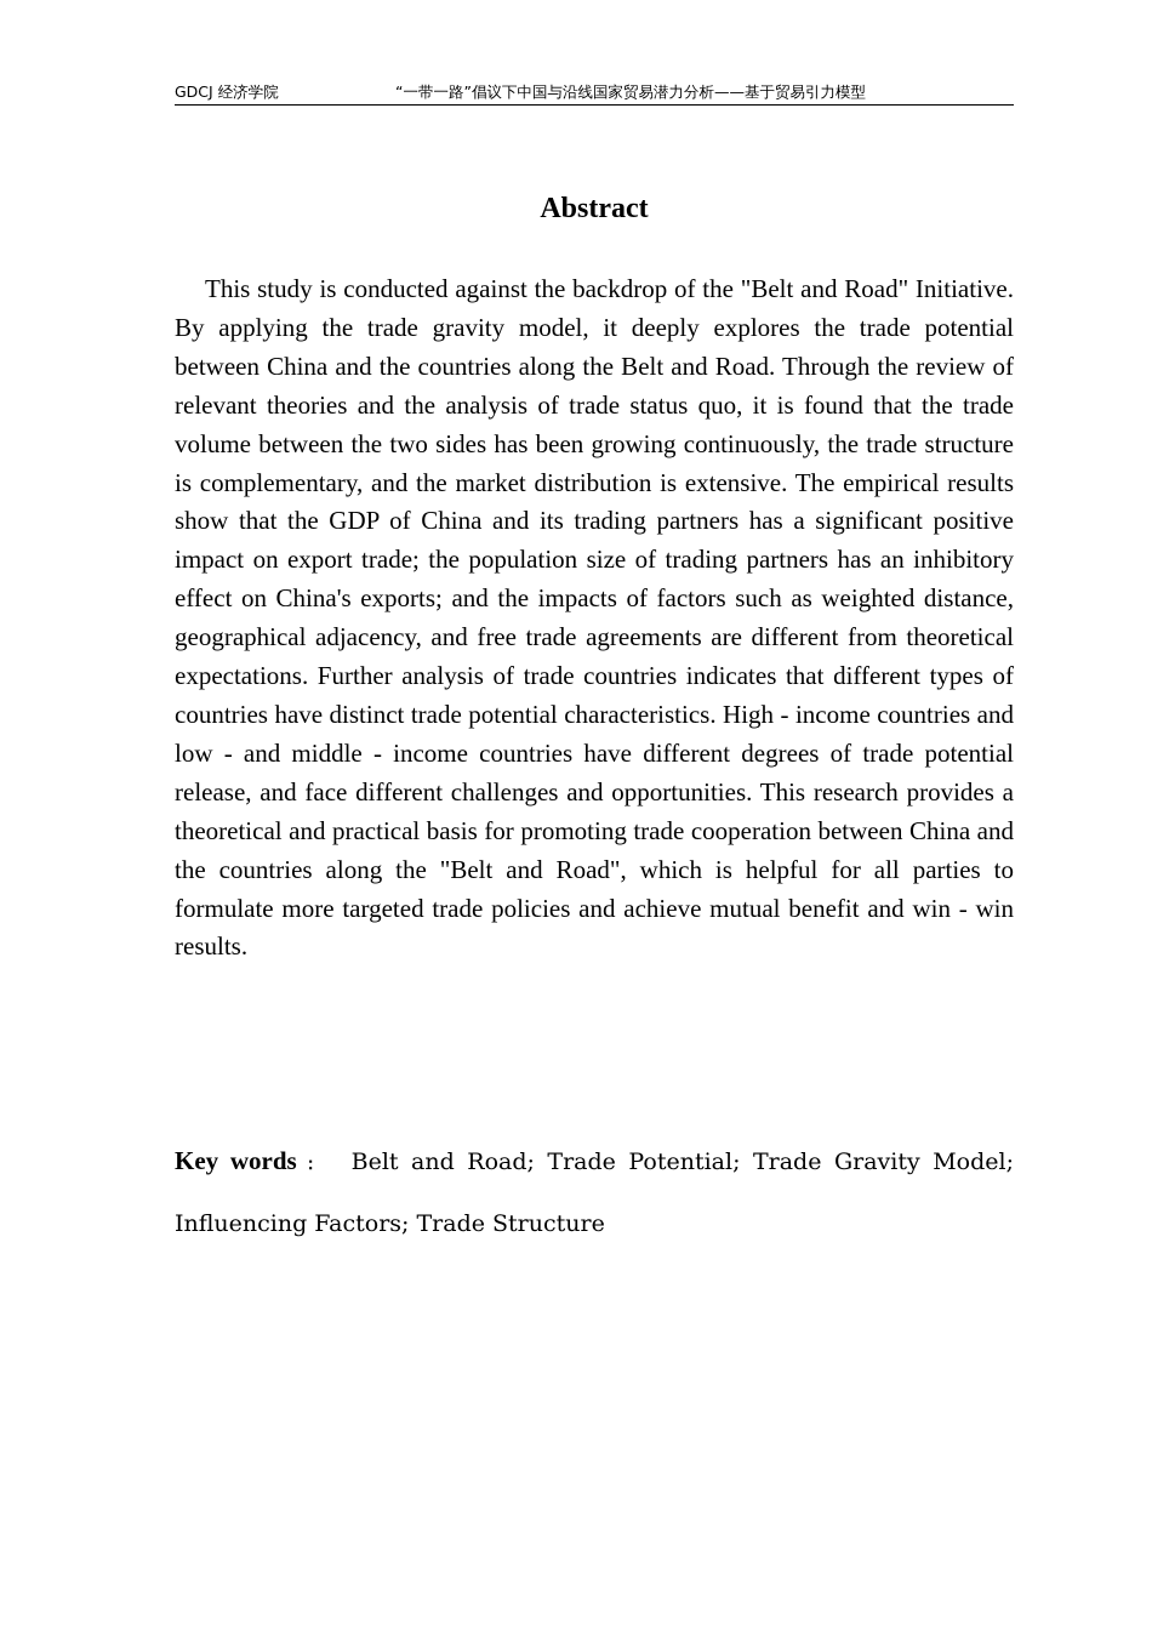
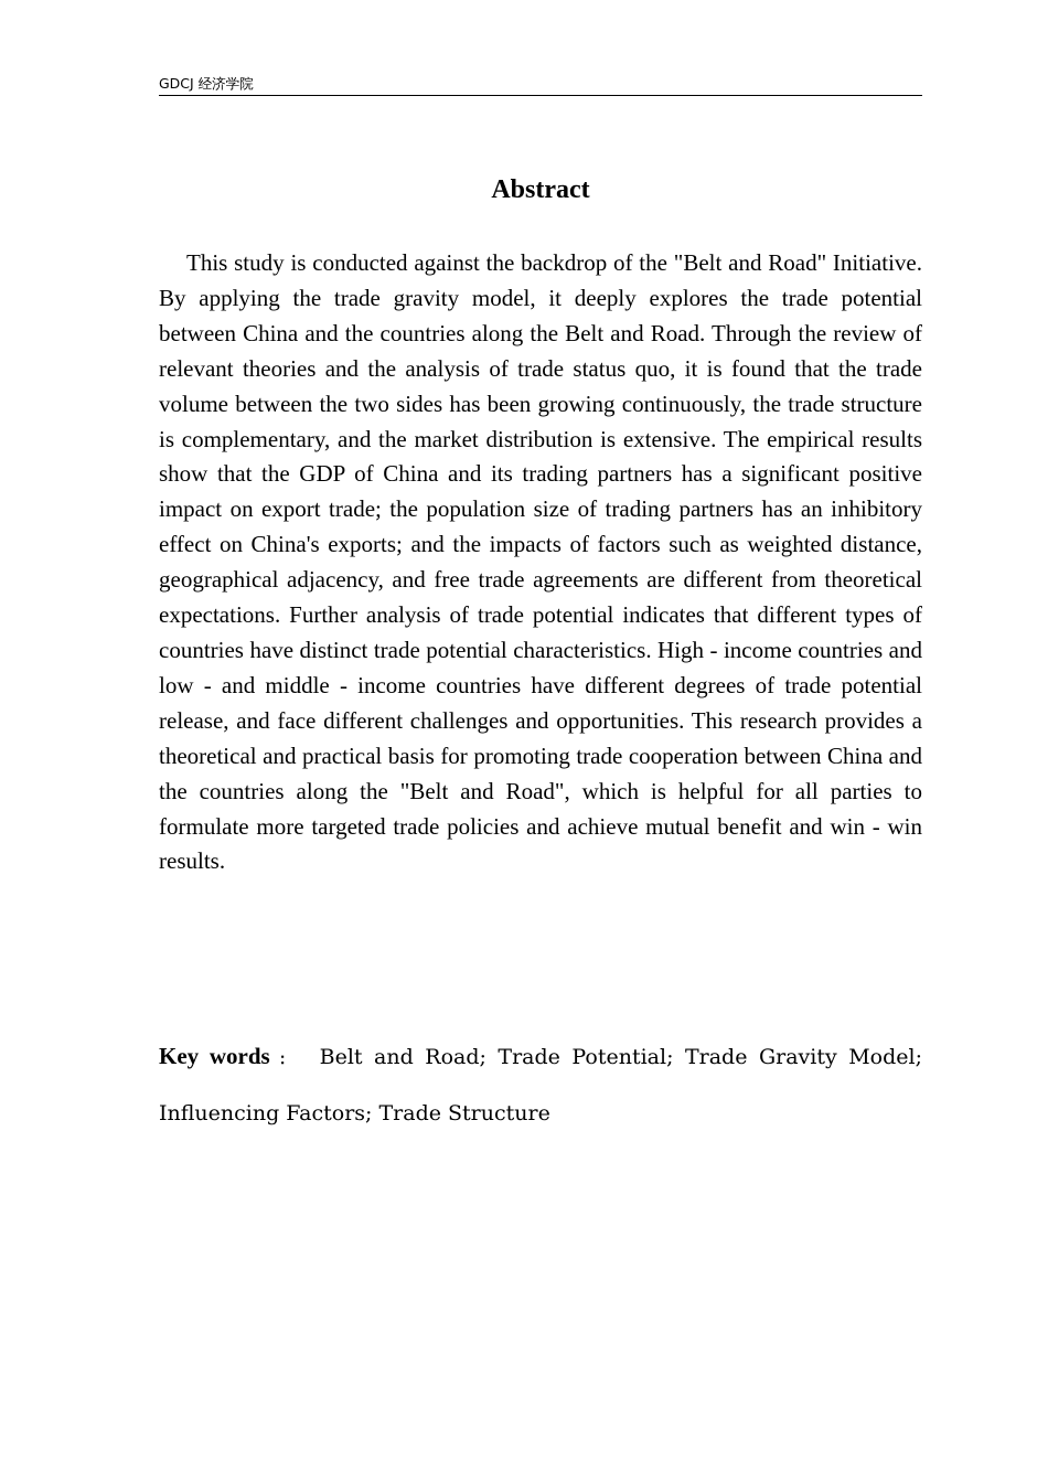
  GDCJ 经济学院
- “一带一路”倡议下中国与沿线国家贸易潜力分析——基于贸易引力模型
  Abstract
- This study is conducted against the backdrop of the "Belt and Road" Initiative. By applying the trade gravity model, it deeply explores the trade potential between China and the countries along the Belt and Road. Through the review of relevant theories and the analysis of trade status quo, it is found that the trade volume between the two sides has been growing continuously, the trade structure is complementary, and the market distribution is extensive. The empirical results show that the GDP of China and its trading partners has a significant positive impact on export trade; the population size of trading partners has an inhibitory effect on China's exports; and the impacts of factors such as weighted distance, geographical adjacency, and free trade agreements are different from theoretical expectations. Further analysis of trade countries indicates that different types of countries have distinct trade potential characteristics. High - income countries and low - and middle - income countries have different degrees of trade potential release, and face different challenges and opportunities. This research provides a theoretical and practical basis for promoting trade cooperation between China and the countries along the "Belt and Road", which is helpful for all parties to formulate more targeted trade policies and achieve mutual benefit and win - win results.
+ This study is conducted against the backdrop of the "Belt and Road" Initiative. By applying the trade gravity model, it deeply explores the trade potential between China and the countries along the Belt and Road. Through the review of relevant theories and the analysis of trade status quo, it is found that the trade volume between the two sides has been growing continuously, the trade structure is complementary, and the market distribution is extensive. The empirical results show that the GDP of China and its trading partners has a significant positive impact on export trade; the population size of trading partners has an inhibitory effect on China's exports; and the impacts of factors such as weighted distance, geographical adjacency, and free trade agreements are different from theoretical expectations. Further analysis of trade potential indicates that different types of countries have distinct trade potential characteristics. High - income countries and low - and middle - income countries have different degrees of trade potential release, and face different challenges and opportunities. This research provides a theoretical and practical basis for promoting trade cooperation between China and the countries along the "Belt and Road", which is helpful for all parties to formulate more targeted trade policies and achieve mutual benefit and win - win results.
  Key words： Belt and Road; Trade Potential; Trade Gravity Model; Influencing Factors; Trade Structure
